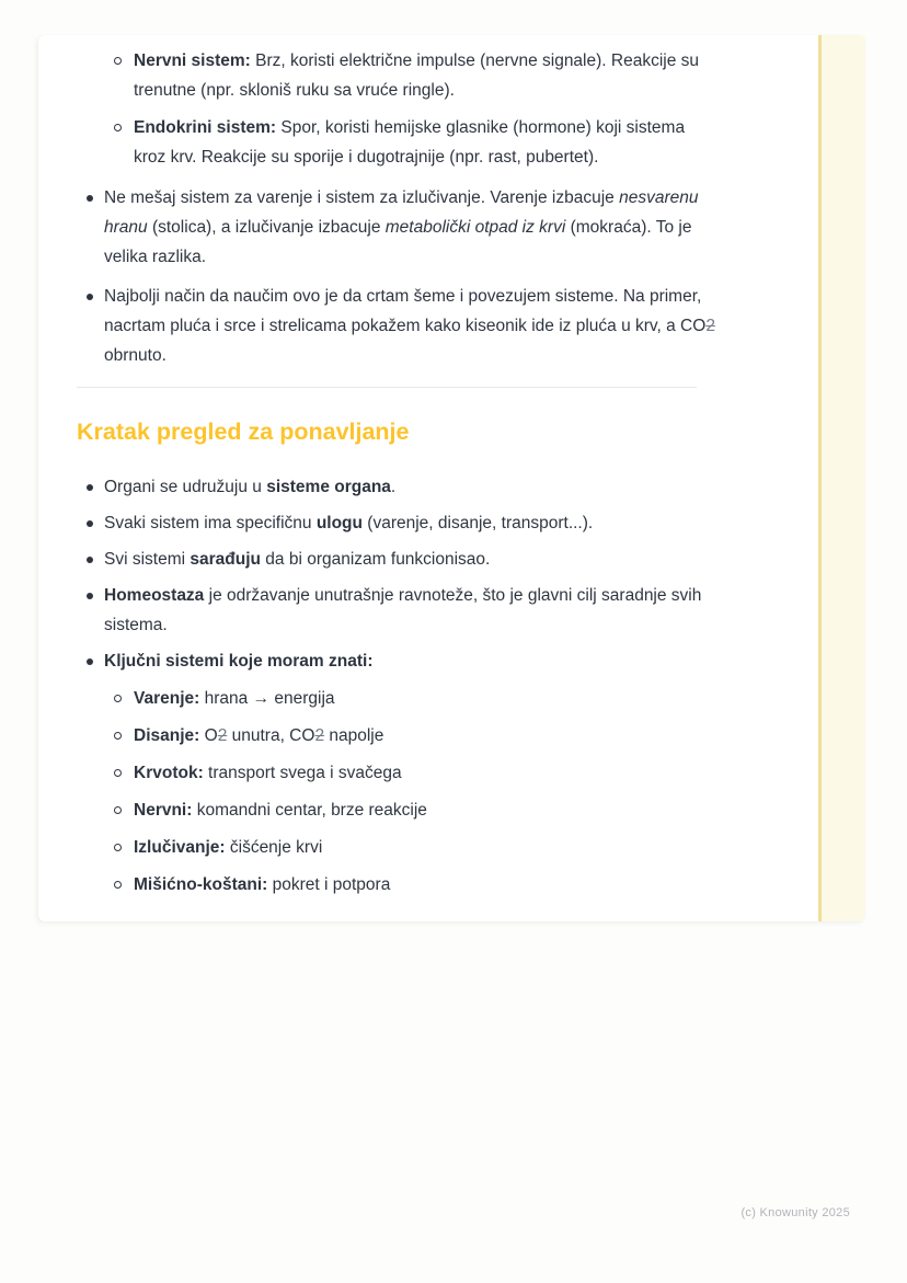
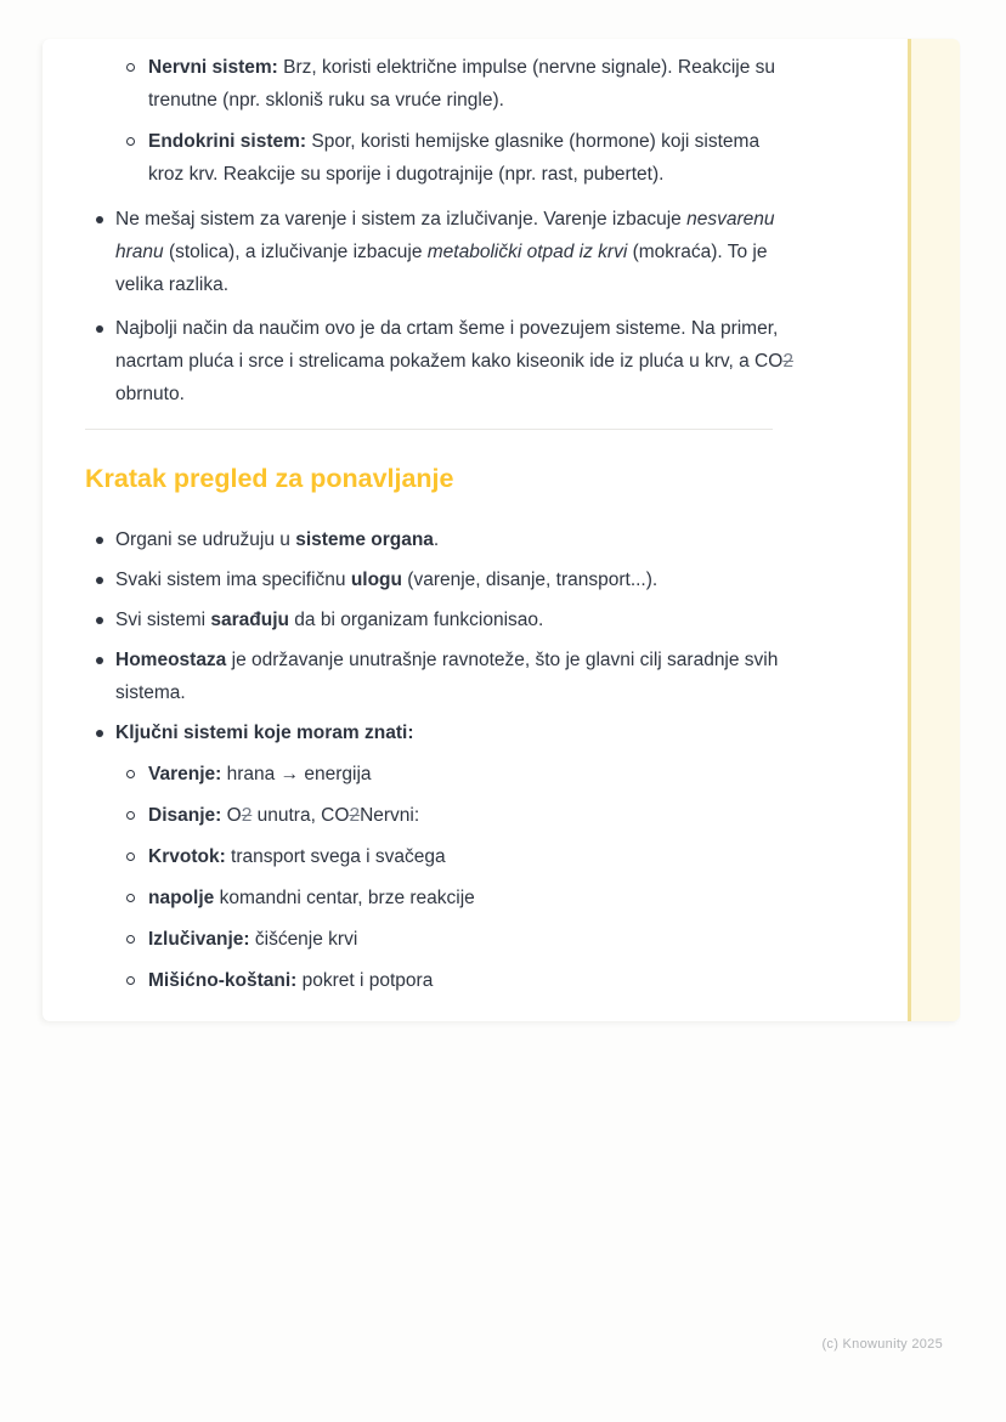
  Nervni sistem: Brz, koristi električne impulse (nervne signale). Reakcije su trenutne (npr. skloniš ruku sa vruće ringle).
  Endokrini sistem: Spor, koristi hemijske glasnike (hormone) koji sistema kroz krv. Reakcije su sporije i dugotrajnije (npr. rast, pubertet).
  Ne mešaj sistem za varenje i sistem za izlučivanje. Varenje izbacuje nesvarenu hranu (stolica), a izlučivanje izbacuje metabolički otpad iz krvi (mokraća). To je velika razlika.
  Najbolji način da naučim ovo je da crtam šeme i povezujem sisteme. Na primer, nacrtam pluća i srce i strelicama pokažem kako kiseonik ide iz pluća u krv, a CO2 obrnuto.
  Kratak pregled za ponavljanje
  Organi se udružuju u sisteme organa.
  Svaki sistem ima specifičnu ulogu (varenje, disanje, transport...).
  Svi sistemi sarađuju da bi organizam funkcionisao.
  Homeostaza je održavanje unutrašnje ravnoteže, što je glavni cilj saradnje svih sistema.
  Ključni sistemi koje moram znati:
  Varenje: hrana → energija
- Disanje: O2 unutra, CO2 napolje
+ Disanje: O2 unutra, CO2Nervni:
  Krvotok: transport svega i svačega
- Nervni: komandni centar, brze reakcije
+ napolje komandni centar, brze reakcije
  Izlučivanje: čišćenje krvi
  Mišićno-koštani: pokret i potpora
  (c) Knowunity 2025
